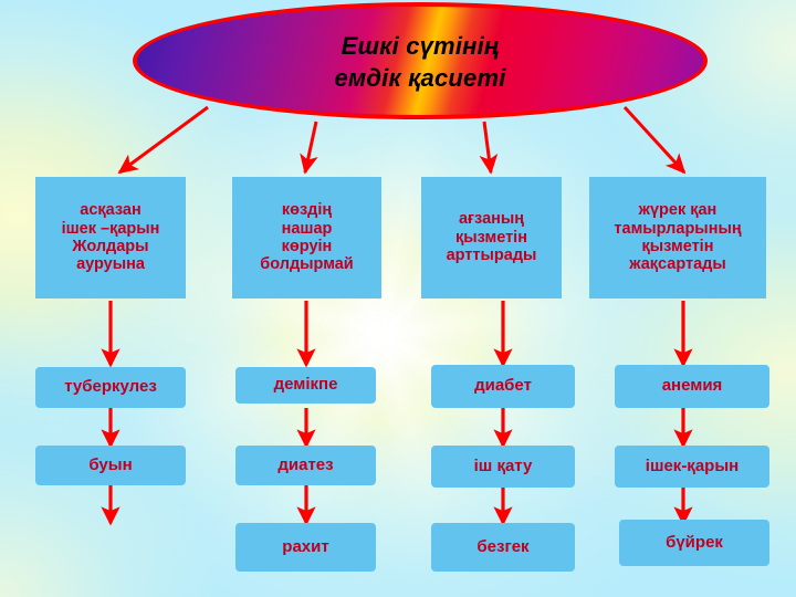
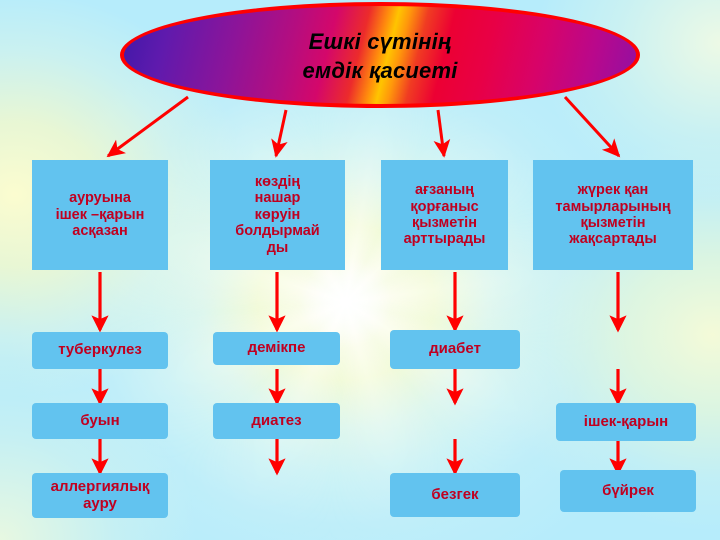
  Ешкі сүтінің
  емдік қасиеті
- асқазан
+ ауруына
  ішек –қарын
- Жолдары
- ауруына
+ асқазан
  көздің
  нашар
  көруін
  болдырмай
+ ды
  ағзаның
+ қорғаныс
  қызметін
  арттырады
  жүрек қан
  тамырларының
  қызметін
  жақсартады
  туберкулез
  буын
+ аллергиялық
+ ауру
  демікпе
  диатез
- рахит
  диабет
- іш қату
  безгек
- анемия
  ішек-қарын
  бүйрек
